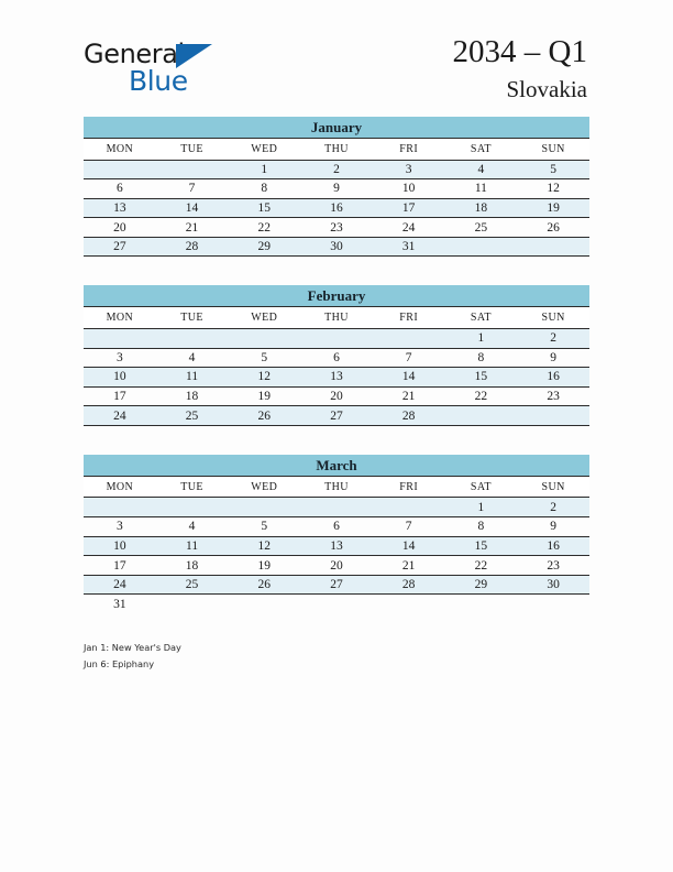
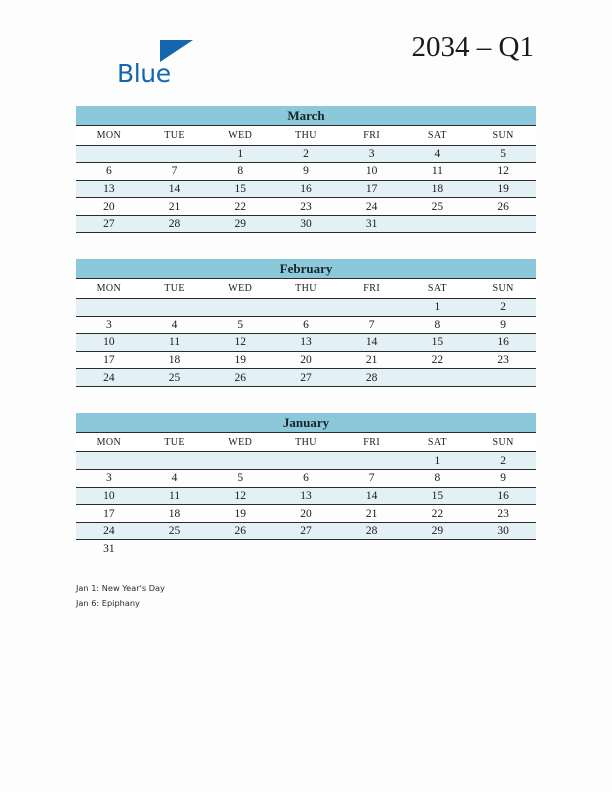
- General
  Blue
  2034 – Q1
- Slovakia
- January
+ March
  MON	TUE	WED	THU	FRI	SAT	SUN
  		1	2	3	4	5
  6	7	8	9	10	11	12
  13	14	15	16	17	18	19
  20	21	22	23	24	25	26
  27	28	29	30	31
  February
  MON	TUE	WED	THU	FRI	SAT	SUN
  					1	2
  3	4	5	6	7	8	9
  10	11	12	13	14	15	16
  17	18	19	20	21	22	23
  24	25	26	27	28
- March
+ January
  MON	TUE	WED	THU	FRI	SAT	SUN
  					1	2
  3	4	5	6	7	8	9
  10	11	12	13	14	15	16
  17	18	19	20	21	22	23
  24	25	26	27	28	29	30
  31
  Jan 1: New Year's Day
- Jun 6: Epiphany
+ Jan 6: Epiphany
